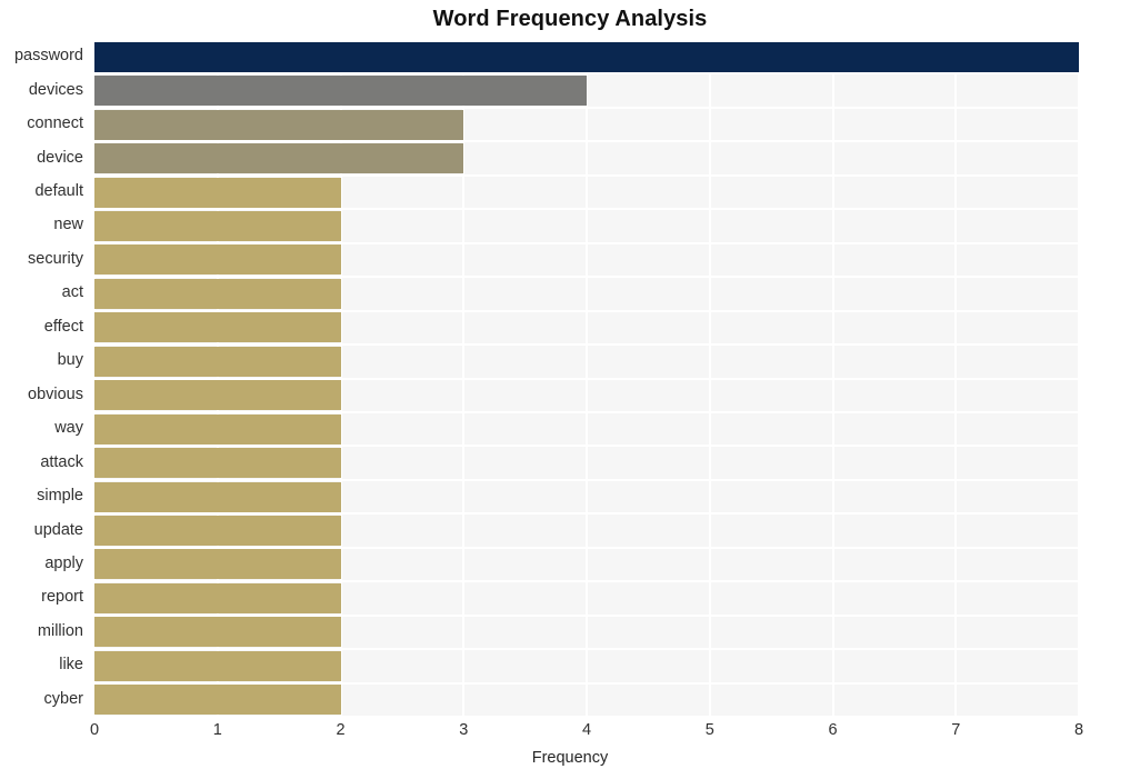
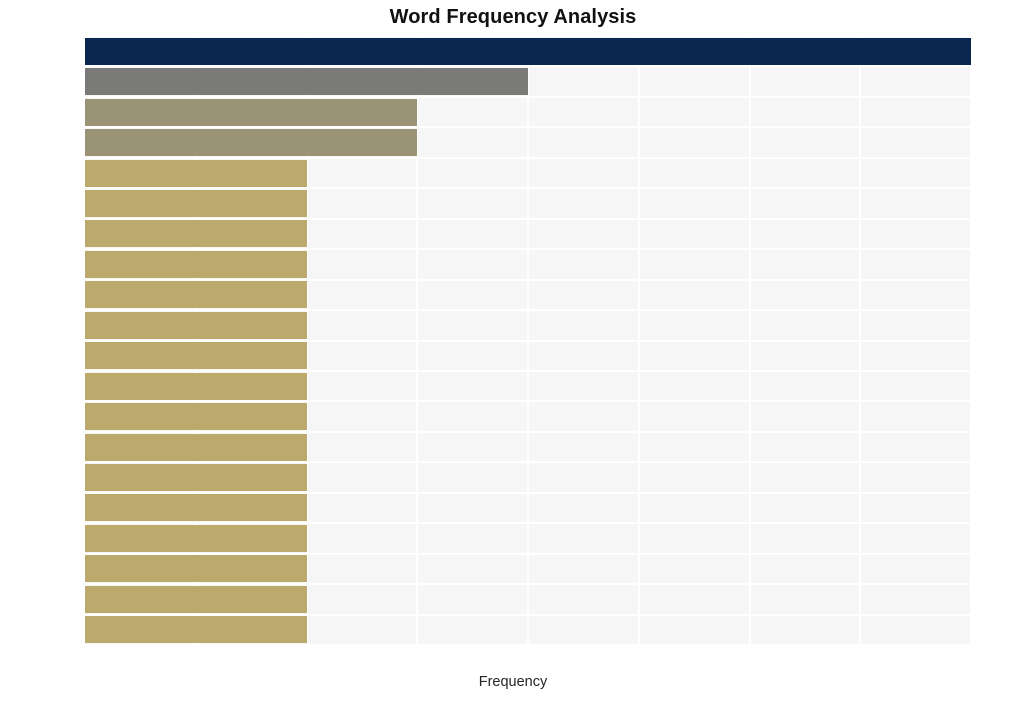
  Word Frequency Analysis
- password
- devices
- connect
- device
- default
- new
- security
- act
- effect
- buy
- obvious
- way
- attack
- simple
- update
- apply
- report
- million
- like
- cyber
- 0
- 1
- 2
- 3
- 4
- 5
- 6
- 7
- 8
  Frequency
